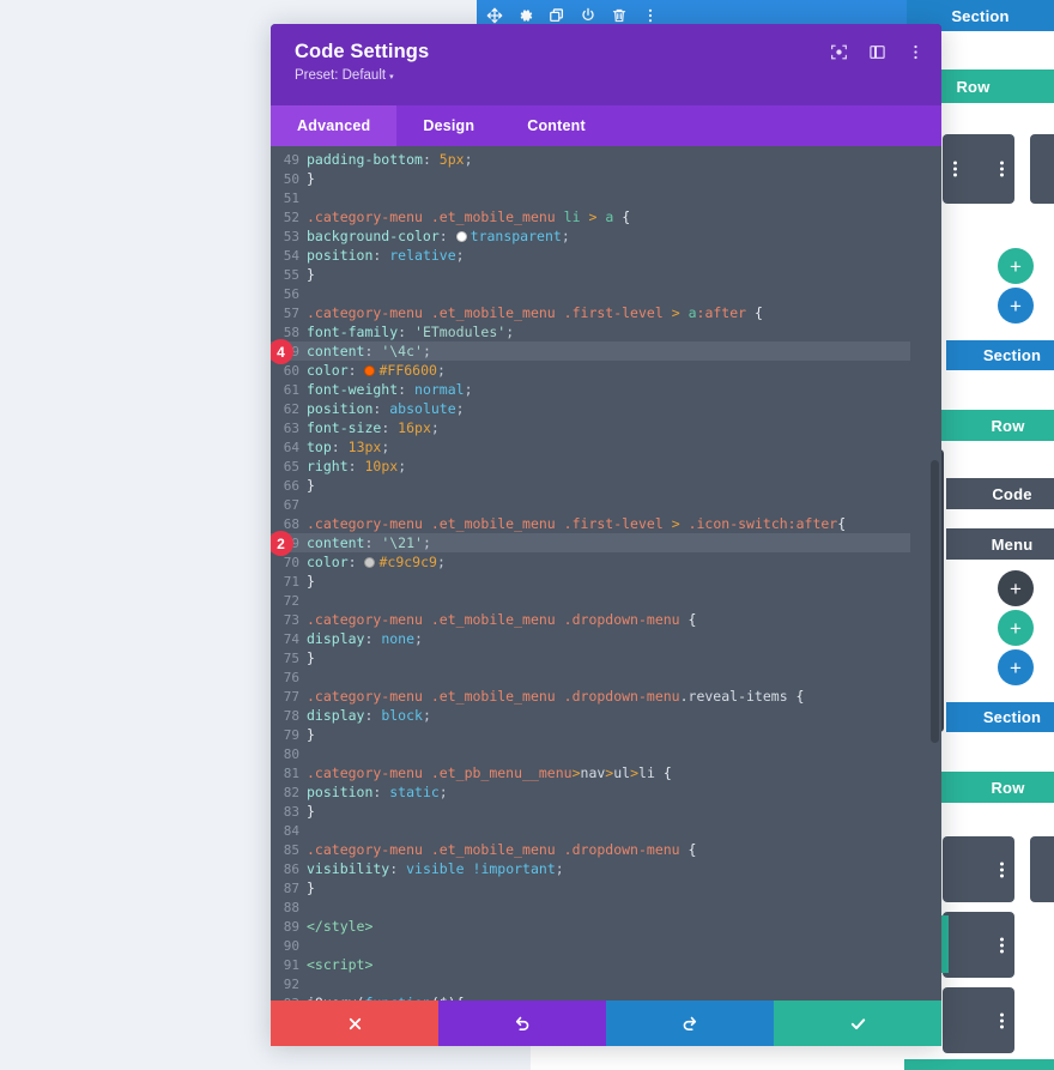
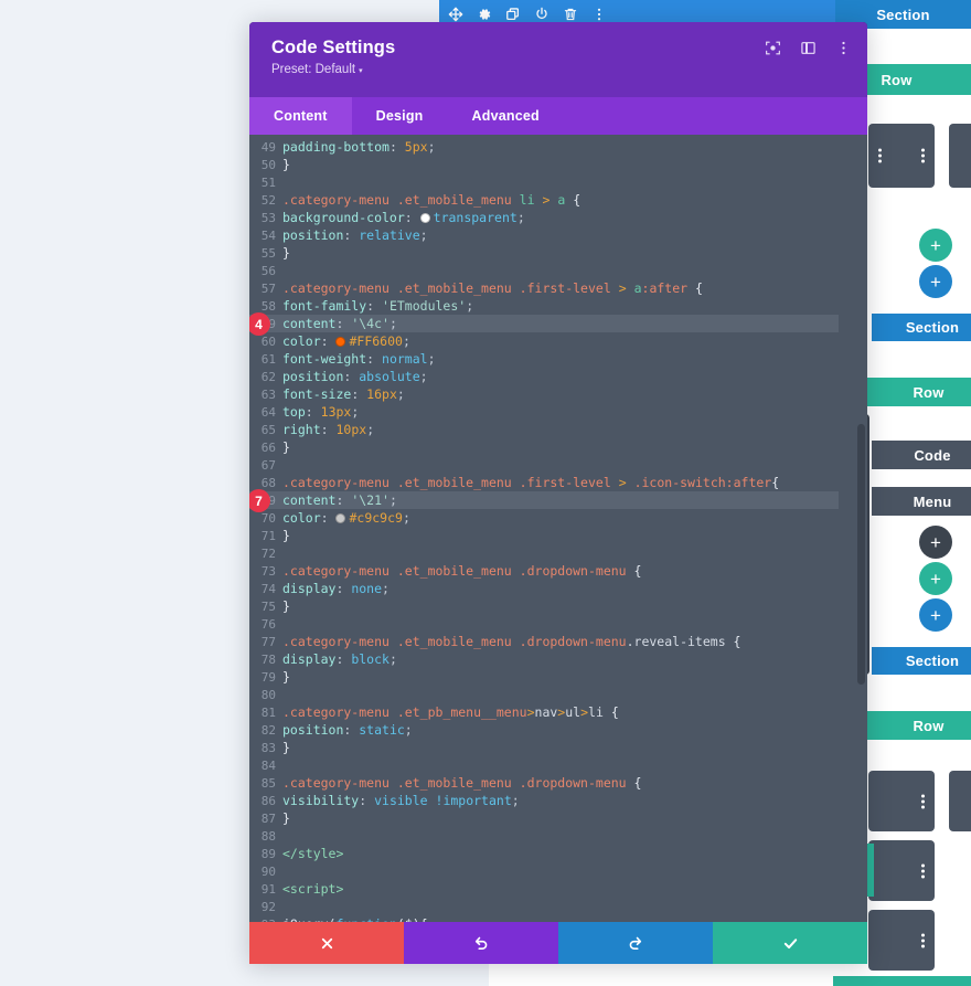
  Section
  Row
  +
  +
  Section
  Row
  Code
  Menu
  +
  +
  +
  Section
  Row
  Code Settings
  Preset: Default
- Advanced
+ Content
  Design
- Content
+ Advanced
  49 padding-bottom: 5px;
  50 }
  51
  52 .category-menu .et_mobile_menu li > a {
  53 background-color: transparent;
  54 position: relative;
  55 }
  56
  57 .category-menu .et_mobile_menu .first-level > a:after {
  58 font-family: 'ETmodules';
  4
  9 content: '\4c';
  60 color: #FF6600;
  61 font-weight: normal;
  62 position: absolute;
  63 font-size: 16px;
  64 top: 13px;
  65 right: 10px;
  66 }
  67
  68 .category-menu .et_mobile_menu .first-level > .icon-switch:after{
- 2
+ 7
  9 content: '\21';
  70 color: #c9c9c9;
  71 }
  72
  73 .category-menu .et_mobile_menu .dropdown-menu {
  74 display: none;
  75 }
  76
  77 .category-menu .et_mobile_menu .dropdown-menu.reveal-items {
  78 display: block;
  79 }
  80
  81 .category-menu .et_pb_menu__menu>nav>ul>li {
  82 position: static;
  83 }
  84
  85 .category-menu .et_mobile_menu .dropdown-menu {
  86 visibility: visible !important;
  87 }
  88
  89 </style>
  90
  91 <script>
  92
